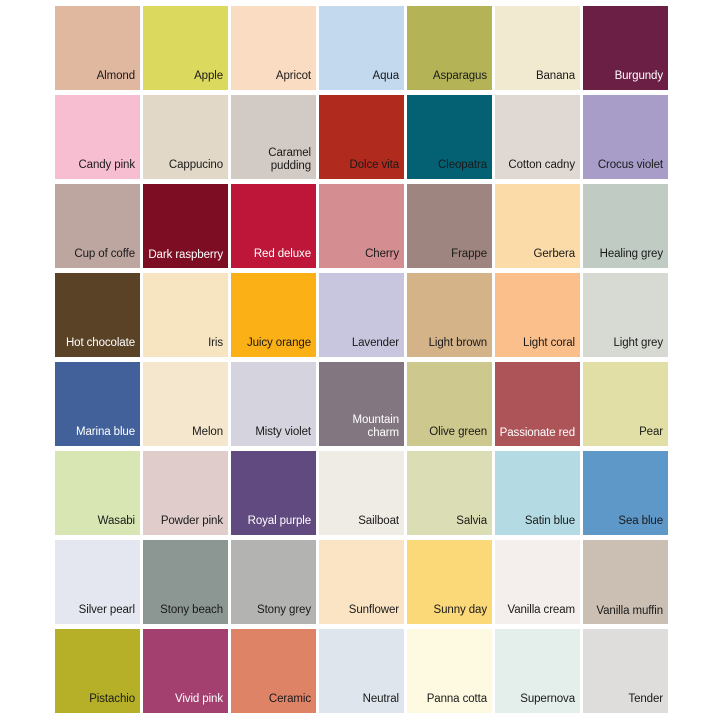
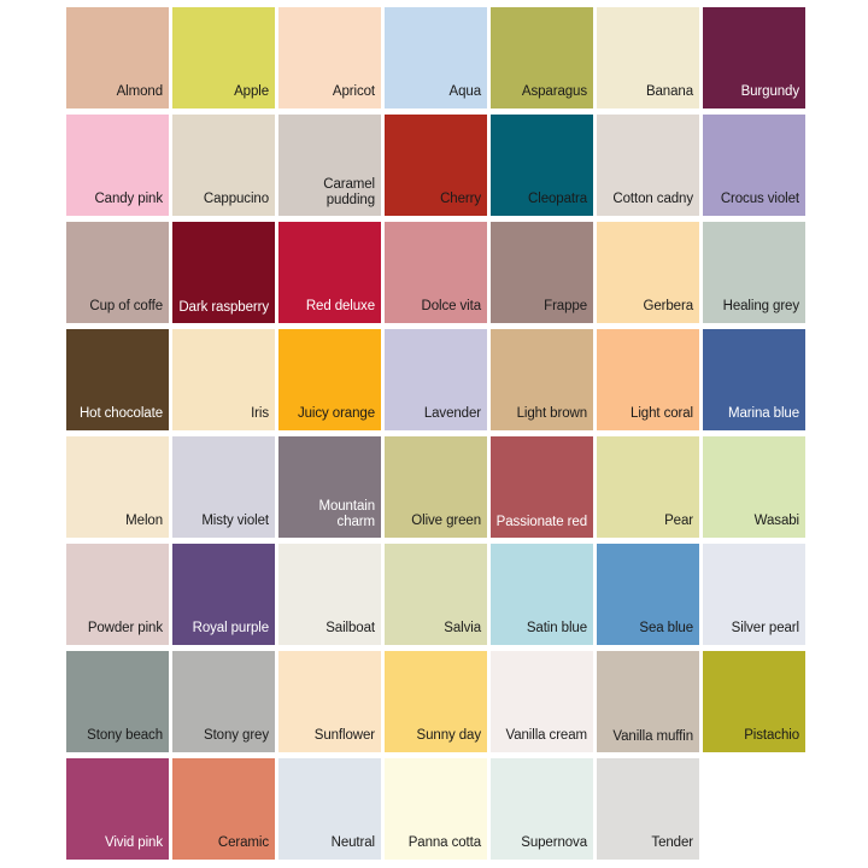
  Almond
  Apple
  Apricot
  Aqua
  Asparagus
  Banana
  Burgundy
  Candy pink
  Cappucino
  Caramel pudding
- Dolce vita
+ Cherry
  Cleopatra
  Cotton cadny
  Crocus violet
  Cup of coffe
  Dark raspberry
  Red deluxe
- Cherry
+ Dolce vita
  Frappe
  Gerbera
  Healing grey
  Hot chocolate
  Iris
  Juicy orange
  Lavender
  Light brown
  Light coral
- Light grey
  Marina blue
  Melon
  Misty violet
  Mountain charm
  Olive green
  Passionate red
  Pear
  Wasabi
  Powder pink
  Royal purple
  Sailboat
  Salvia
  Satin blue
  Sea blue
  Silver pearl
  Stony beach
  Stony grey
  Sunflower
  Sunny day
  Vanilla cream
  Vanilla muffin
  Pistachio
  Vivid pink
  Ceramic
  Neutral
  Panna cotta
  Supernova
  Tender
